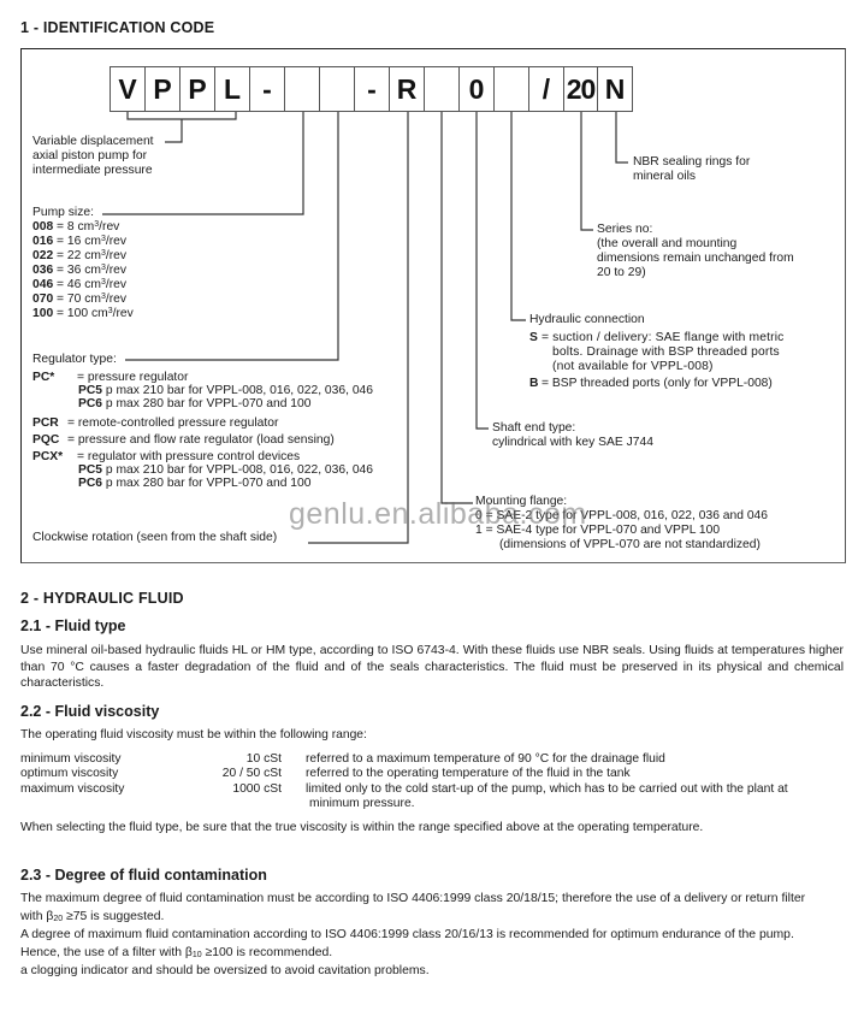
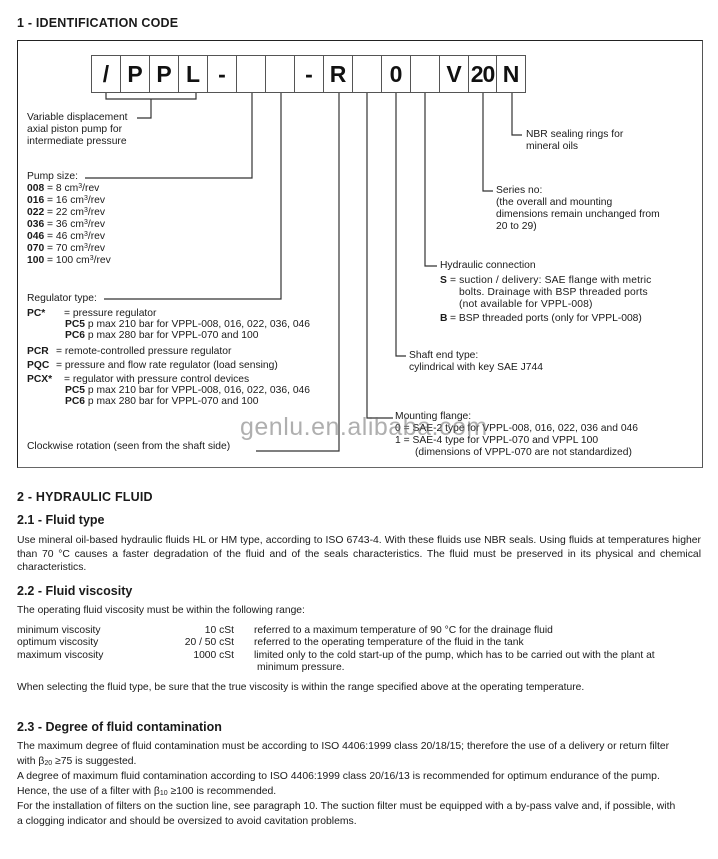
  1 - IDENTIFICATION CODE
- V
+ /
  P
  P
  L
  -
  -
  R
  0
- /
+ V
  20
  N
  Variable displacement
  axial piston pump for
  intermediate pressure
  Pump size:
  008 = 8 cm /rev
  016 = 16 cm /rev
  022 = 22 cm /rev
  036 = 36 cm /rev
  046 = 46 cm /rev
  070 = 70 cm /rev
  100 = 100 cm /rev
  Regulator type:
  PC*
  = pressure regulator
  PC5 p max 210 bar for VPPL-008, 016, 022, 036, 046
  PC6 p max 280 bar for VPPL-070 and 100
  PCR
  = remote-controlled pressure regulator
  PQC
  = pressure and flow rate regulator (load sensing)
  PCX*
  = regulator with pressure control devices
  PC5 p max 210 bar for VPPL-008, 016, 022, 036, 046
  PC6 p max 280 bar for VPPL-070 and 100
  Clockwise rotation (seen from the shaft side)
  NBR sealing rings for
  mineral oils
  Series no:
  (the overall and mounting
  dimensions remain unchanged from
  20 to 29)
  Hydraulic connection
  S
  = suction / delivery: SAE flange with metric
  bolts. Drainage with BSP threaded ports
  (not available for VPPL-008)
  B
  = BSP threaded ports (only for VPPL-008)
  Shaft end type:
  cylindrical with key SAE J744
  Mounting flange:
  0 = SAE-2 type for VPPL-008, 016, 022, 036 and 046
  1 = SAE-4 type for VPPL-070 and VPPL 100
  (dimensions of VPPL-070 are not standardized)
  genlu.en.alibaba.com
  2 - HYDRAULIC FLUID
  2.1 - Fluid type
  Use mineral oil-based hydraulic fluids HL or HM type, according to ISO 6743-4. With these fluids use NBR seals. Using fluids at temperatures higher than 70 °C causes a faster degradation of the fluid and of the seals characteristics. The fluid must be preserved in its physical and chemical characteristics.
  2.2 - Fluid viscosity
  The operating fluid viscosity must be within the following range:
  minimum viscosity
  10 cSt
  referred to a maximum temperature of 90 °C for the drainage fluid
  optimum viscosity
  20 / 50 cSt
  referred to the operating temperature of the fluid in the tank
  maximum viscosity
  1000 cSt
  limited only to the cold start-up of the pump, which has to be carried out with the plant at
  minimum pressure.
  When selecting the fluid type, be sure that the true viscosity is within the range specified above at the operating temperature.
  2.3 - Degree of fluid contamination
  The maximum degree of fluid contamination must be according to ISO 4406:1999 class 20/18/15; therefore the use of a delivery or return filter
  with β ≥75 is suggested.
  A degree of maximum fluid contamination according to ISO 4406:1999 class 20/16/13 is recommended for optimum endurance of the pump.
  Hence, the use of a filter with β ≥100 is recommended.
+ For the installation of filters on the suction line, see paragraph 10. The suction filter must be equipped with a by-pass valve and, if possible, with
  a clogging indicator and should be oversized to avoid cavitation problems.
